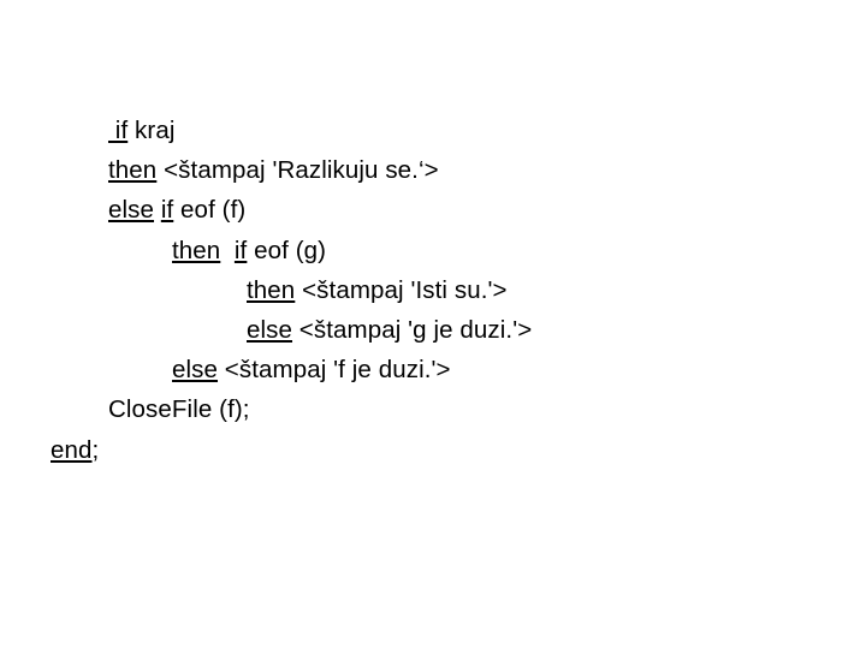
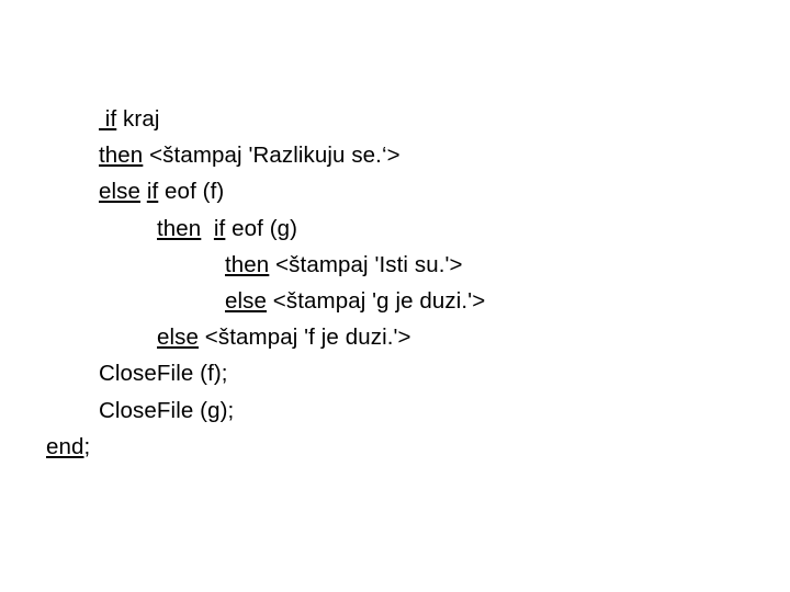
  if kraj
  then <štampaj 'Razlikuju se.‘>
  else if eof (f)
  then if eof (g)
  then <štampaj 'Isti su.'>
  else <štampaj 'g je duzi.'>
  else <štampaj 'f je duzi.'>
  CloseFile (f);
+ CloseFile (g);
  end;
